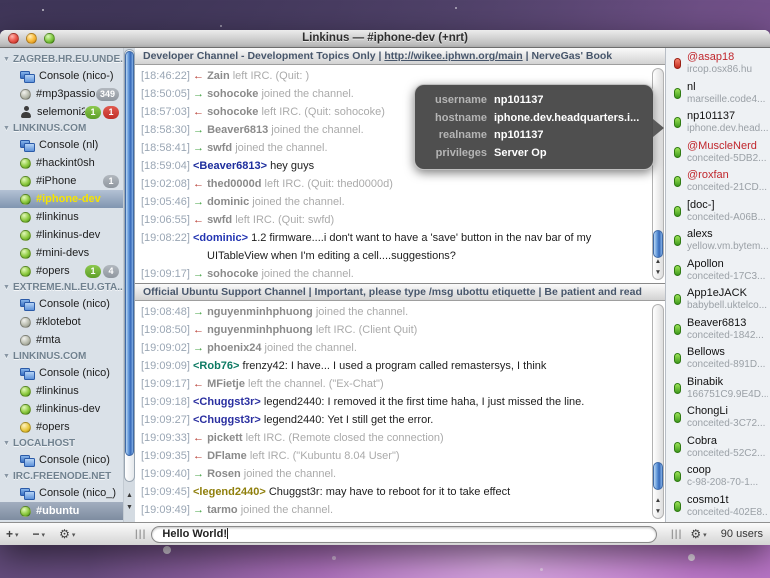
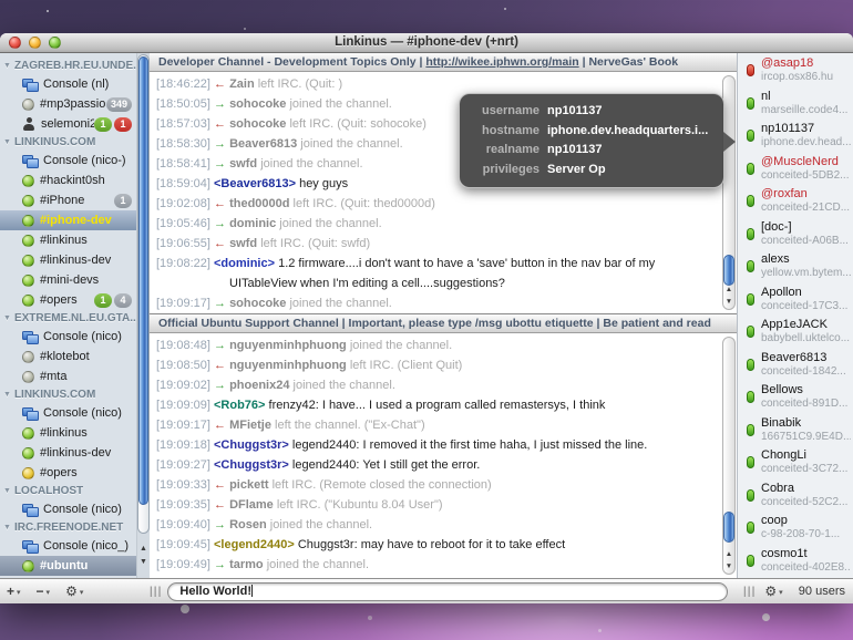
  Linkinus — #iphone-dev (+nrt)
  ZAGREB.HR.EU.UNDE.
- Console (nico-)
+ Console (nl)
  #mp3passio
  349
  selemoni
  1
  1
  LINKINUS.COM
- Console (nl)
+ Console (nico-)
  #hackint0sh
  #iPhone
  1
  #iphone-dev
  #linkinus
  #linkinus-dev
  #mini-devs
  #opers
  1
  4
  EXTREME.NL.EU.GTA..
  Console (nico)
  #klotebot
  #mta
  LINKINUS.COM
  Console (nico)
  #linkinus
  #linkinus-dev
  #opers
  LOCALHOST
  Console (nico)
  IRC.FREENODE.NET
  Console (nico_)
  #ubuntu
  Developer Channel - Development Topics Only | http://wikee.iphwn.org/main | NerveGas' Book
  [18:46:22] ← Zain left IRC. (Quit: )
  [18:50:05] → sohocoke joined the channel.
  [18:57:03] ← sohocoke left IRC. (Quit: sohocoke)
  [18:58:30] → Beaver6813 joined the channel.
  [18:58:41] → swfd joined the channel.
  [18:59:04] <Beaver6813> hey guys
  [19:02:08] ← thed0000d left IRC. (Quit: thed0000d)
  [19:05:46] → dominic joined the channel.
  [19:06:55] ← swfd left IRC. (Quit: swfd)
  [19:08:22] <dominic> 1.2 firmware....i don't want to have a 'save' button in the nav bar of my UITableView when I'm editing a cell....suggestions?
  [19:09:17] → sohocoke joined the channel.
  Official Ubuntu Support Channel | Important, please type /msg ubottu etiquette | Be patient and read
  [19:08:48] → nguyenminhphuong joined the channel.
  [19:08:50] ← nguyenminhphuong left IRC. (Client Quit)
  [19:09:02] → phoenix24 joined the channel.
  [19:09:09] <Rob76> frenzy42: I have... I used a program called remastersys, I think
  [19:09:17] ← MFietje left the channel. ("Ex-Chat")
  [19:09:18] <Chuggst3r> legend2440: I removed it the first time haha, I just missed the line.
  [19:09:27] <Chuggst3r> legend2440: Yet I still get the error.
  [19:09:33] ← pickett left IRC. (Remote closed the connection)
  [19:09:35] ← DFlame left IRC. ("Kubuntu 8.04 User")
  [19:09:40] → Rosen joined the channel.
  [19:09:45] <legend2440> Chuggst3r: may have to reboot for it to take effect
  [19:09:49] → tarmo joined the channel.
  @asap18
  ircop.osx86.hu
  nl
  marseille.code4...
  np101137
  iphone.dev.head...
  @MuscleNerd
  conceited-5DB2...
  @roxfan
  conceited-21CD...
  [doc-]
  conceited-A06B...
  alexs
  yellow.vm.bytem...
  Apollon
  conceited-17C3...
  App1eJACK
  babybell.uktelco...
  Beaver6813
  conceited-1842...
  Bellows
  conceited-891D...
  Binabik
  166751C9.9E4D...
  ChongLi
  conceited-3C72...
  Cobra
  conceited-52C2...
  coop
  c-98-208-70-1...
  cosmo1t
  conceited-402E8..
  |||
  Hello World!
  |||
  90 users
  username
  np101137
  hostname
  iphone.dev.headquarters.i...
  realname
  np101137
  privileges
  Server Op
